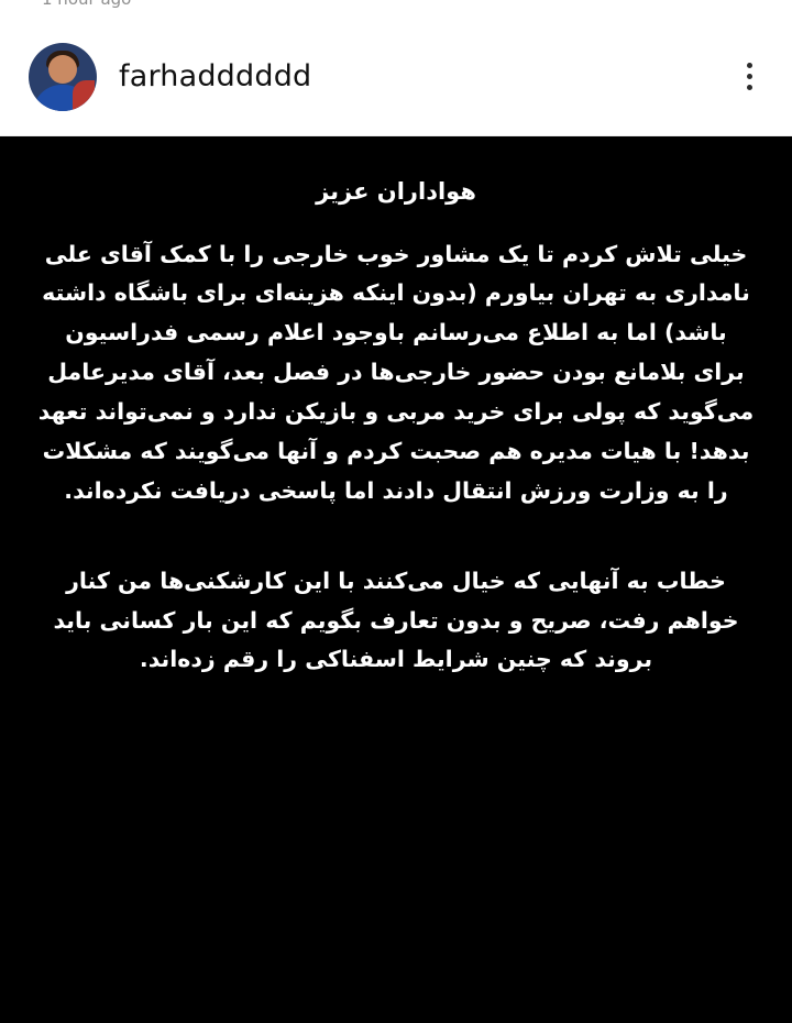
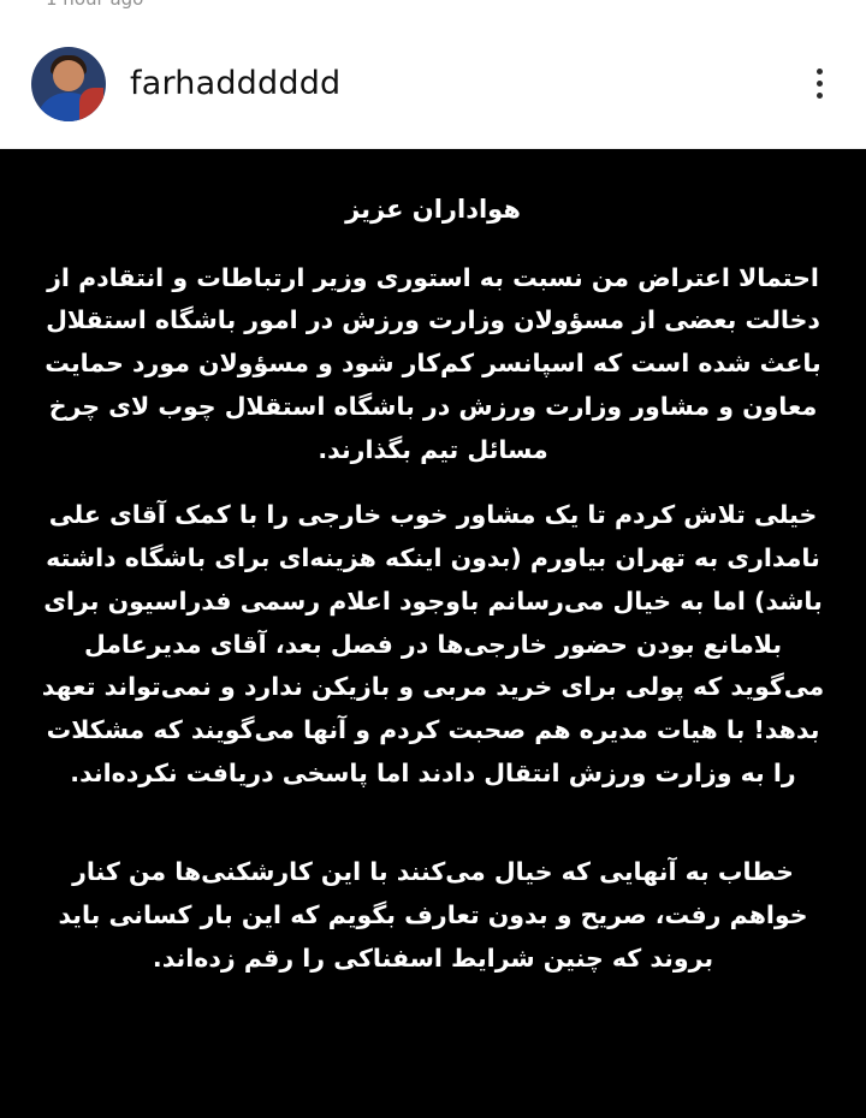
  farhadddddd
  هواداران عزیز
+ احتمالا اعتراض من نسبت به استوری وزیر ارتباطات و انتقادم از دخالت بعضی از مسؤولان وزارت ورزش در امور باشگاه استقلال باعث شده است که اسپانسر کم‌کار شود و مسؤولان مورد حمایت معاون و مشاور وزارت ورزش در باشگاه استقلال چوب لای چرخ مسائل تیم بگذارند.
- خیلی تلاش کردم تا یک مشاور خوب خارجی را با کمک آقای علی نامداری به تهران بیاورم (بدون اینکه هزینه‌ای برای باشگاه داشته باشد) اما به اطلاع می‌رسانم باوجود اعلام رسمی فدراسیون برای بلامانع بودن حضور خارجی‌ها در فصل بعد، آقای مدیرعامل می‌گوید که پولی برای خرید مربی و بازیکن ندارد و نمی‌تواند تعهد بدهد! با هیات مدیره هم صحبت کردم و آنها می‌گویند که مشکلات را به وزارت ورزش انتقال دادند اما پاسخی دریافت نکرده‌اند.
+ خیلی تلاش کردم تا یک مشاور خوب خارجی را با کمک آقای علی نامداری به تهران بیاورم (بدون اینکه هزینه‌ای برای باشگاه داشته باشد) اما به خیال می‌رسانم باوجود اعلام رسمی فدراسیون برای بلامانع بودن حضور خارجی‌ها در فصل بعد، آقای مدیرعامل می‌گوید که پولی برای خرید مربی و بازیکن ندارد و نمی‌تواند تعهد بدهد! با هیات مدیره هم صحبت کردم و آنها می‌گویند که مشکلات را به وزارت ورزش انتقال دادند اما پاسخی دریافت نکرده‌اند.
  خطاب به آنهایی که خیال می‌کنند با این کارشکنی‌ها من کنار خواهم رفت، صریح و بدون تعارف بگویم که این بار کسانی باید بروند که چنین شرایط اسفناکی را رقم زده‌اند.
